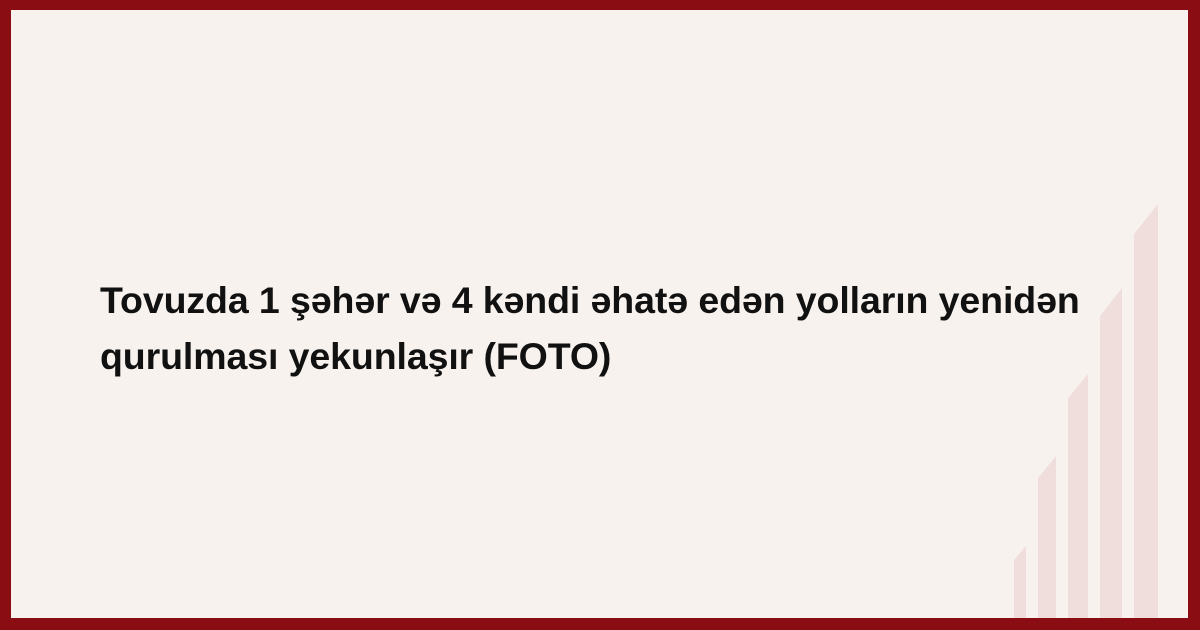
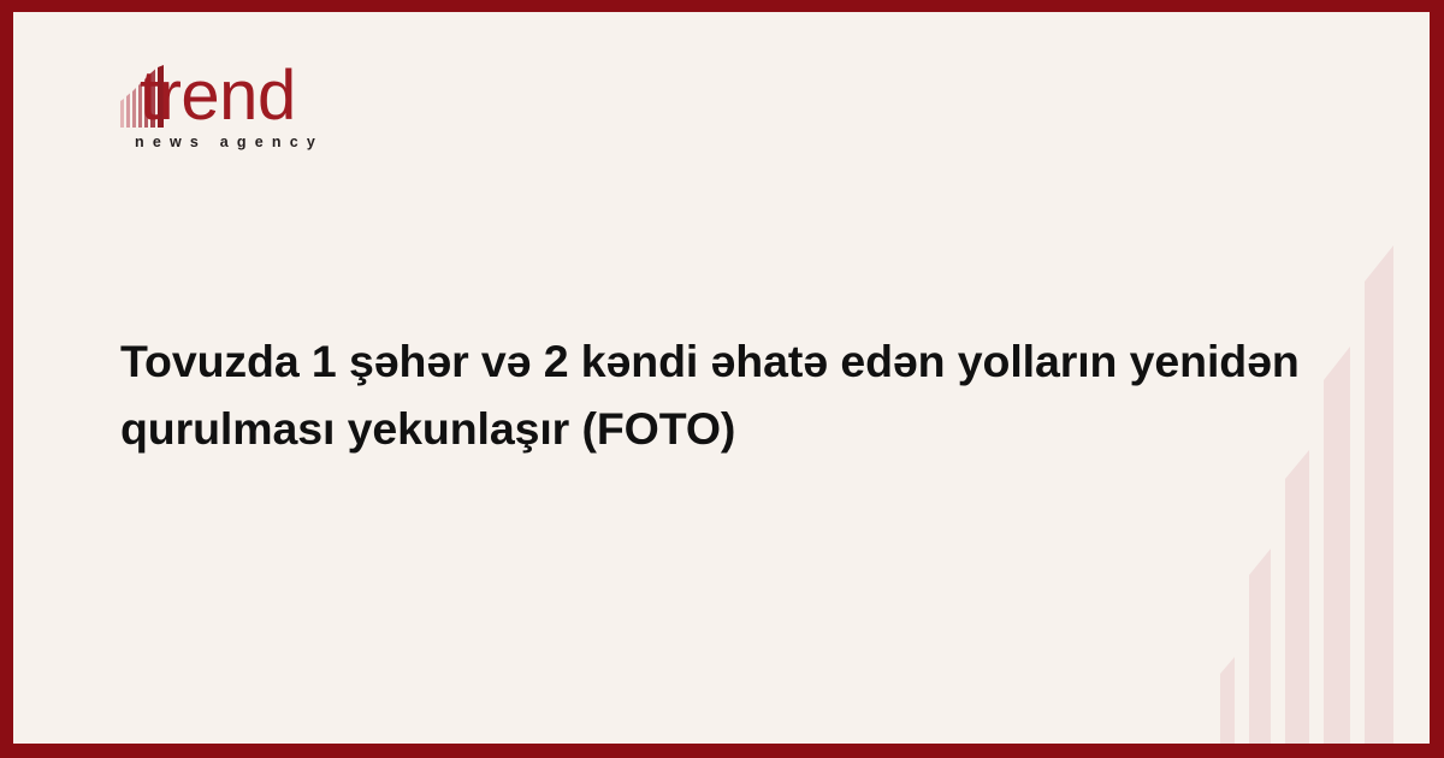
+ trend
+ news agency
- Tovuzda 1 şəhər və 4 kəndi əhatə edən yolların yenidən qurulması yekunlaşır (FOTO)
+ Tovuzda 1 şəhər və 2 kəndi əhatə edən yolların yenidən qurulması yekunlaşır (FOTO)
